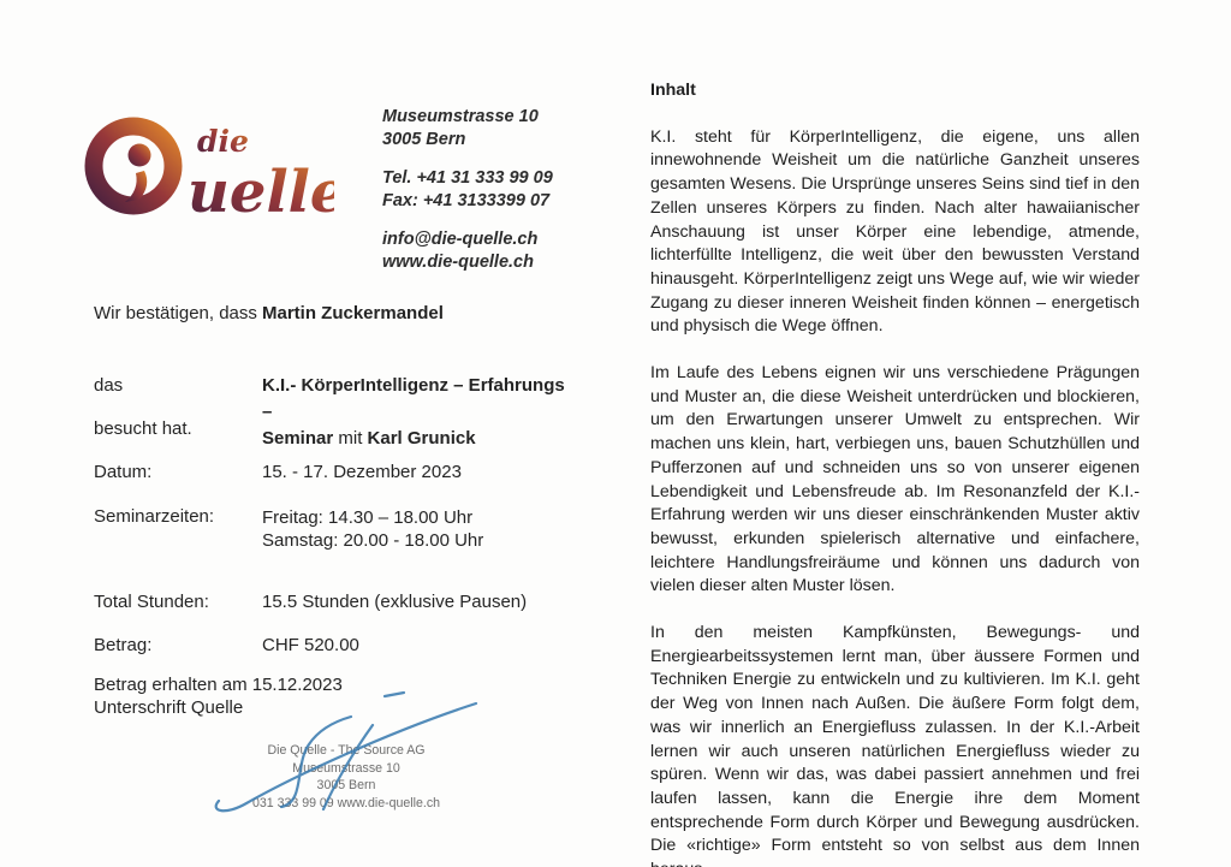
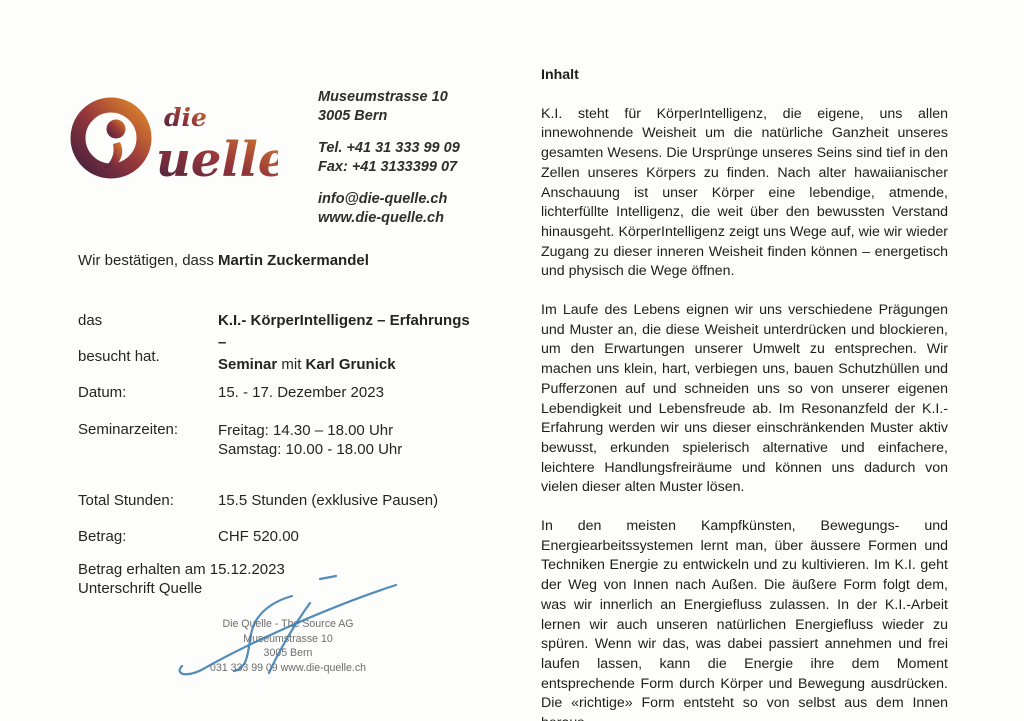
  die
  uelle
  Museumstrasse 10
  3005 Bern
  Tel. +41 31 333 99 09
  Fax: +41 3133399 07
  info@die-quelle.ch
  www.die-quelle.ch
  Wir bestätigen, dass
  Martin Zuckermandel
  das
  K.I.- KörperIntelligenz – Erfahrungs –
  Seminar mit Karl Grunick
  besucht hat.
  Datum:
  15. - 17. Dezember 2023
  Seminarzeiten:
  Freitag: 14.30 – 18.00 Uhr
- Samstag: 20.00 - 18.00 Uhr
+ Samstag: 10.00 - 18.00 Uhr
  Total Stunden:
  15.5 Stunden (exklusive Pausen)
  Betrag:
  CHF 520.00
  Betrag erhalten am 15.12.2023
  Unterschrift Quelle
  Die Quelle - The Source AG
  Museumstrasse 10
  3005 Bern
  031 333 99 09 www.die-quelle.ch
  Inhalt
  K.I. steht für KörperIntelligenz, die eigene, uns allen innewohnende Weisheit um die natürliche Ganzheit unseres gesamten Wesens. Die Ursprünge unseres Seins sind tief in den Zellen unseres Körpers zu finden. Nach alter hawaiianischer Anschauung ist unser Körper eine lebendige, atmende, lichterfüllte Intelligenz, die weit über den bewussten Verstand hinausgeht. KörperIntelligenz zeigt uns Wege auf, wie wir wieder Zugang zu dieser inneren Weisheit finden können – energetisch und physisch die Wege öffnen.
  Im Laufe des Lebens eignen wir uns verschiedene Prägungen und Muster an, die diese Weisheit unterdrücken und blockieren, um den Erwartungen unserer Umwelt zu entsprechen. Wir machen uns klein, hart, verbiegen uns, bauen Schutzhüllen und Pufferzonen auf und schneiden uns so von unserer eigenen Lebendigkeit und Lebensfreude ab. Im Resonanzfeld der K.I.-Erfahrung werden wir uns dieser einschränkenden Muster aktiv bewusst, erkunden spielerisch alternative und einfachere, leichtere Handlungsfreiräume und können uns dadurch von vielen dieser alten Muster lösen.
  In den meisten Kampfkünsten, Bewegungs- und Energiearbeitssystemen lernt man, über äussere Formen und Techniken Energie zu entwickeln und zu kultivieren. Im K.I. geht der Weg von Innen nach Außen. Die äußere Form folgt dem, was wir innerlich an Energiefluss zulassen. In der K.I.-Arbeit lernen wir auch unseren natürlichen Energiefluss wieder zu spüren. Wenn wir das, was dabei passiert annehmen und frei laufen lassen, kann die Energie ihre dem Moment entsprechende Form durch Körper und Bewegung ausdrücken. Die «richtige» Form entsteht so von selbst aus dem Innen
